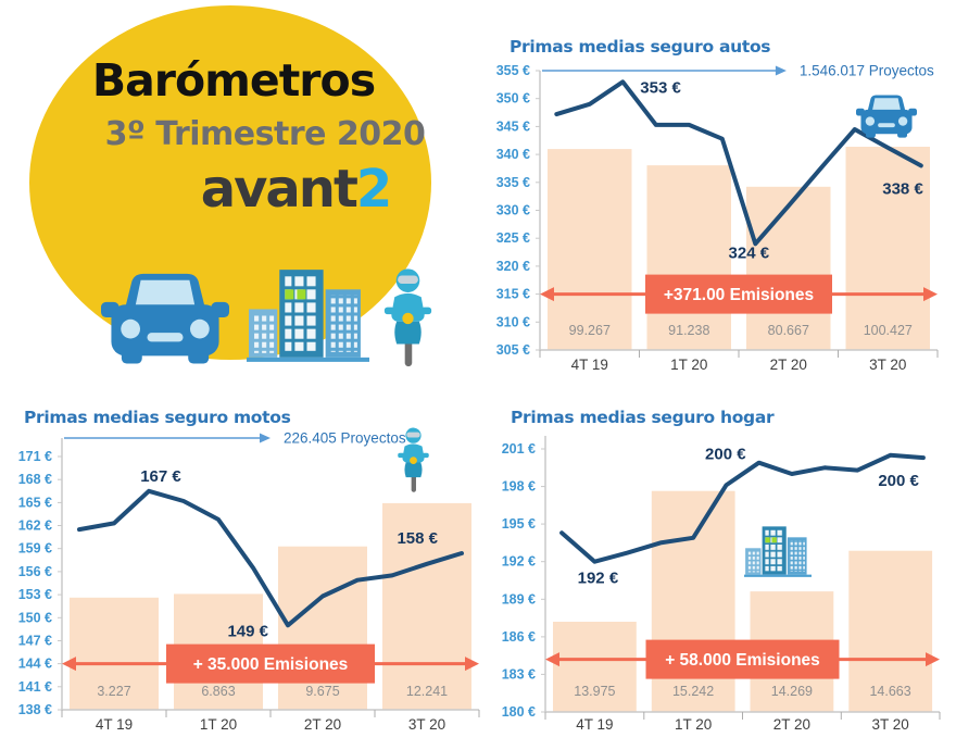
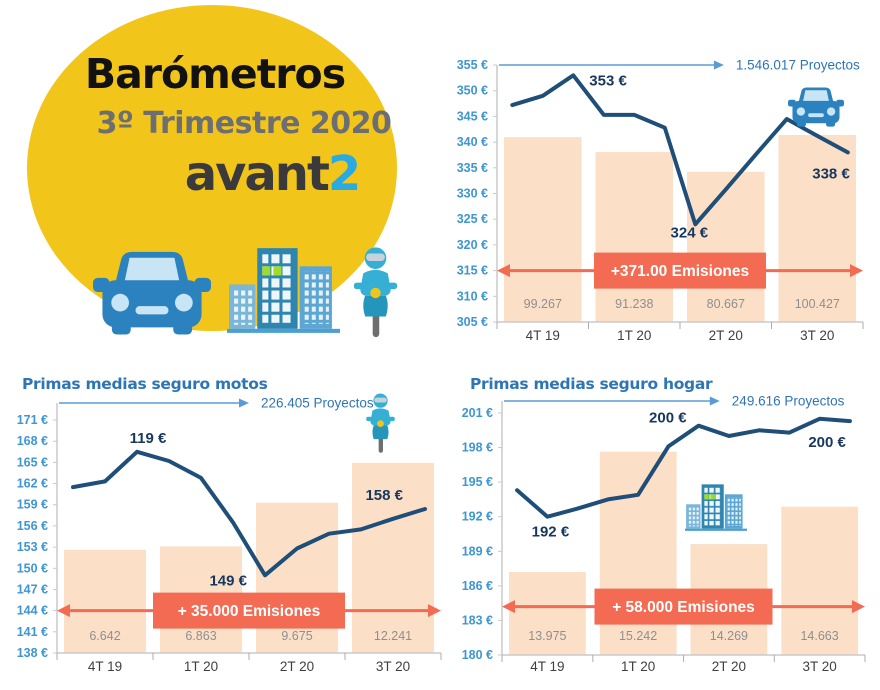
  Barómetros
  3º Trimestre 2020
  avant2
- Primas medias seguro autos
  355 €
  350 €
  345 €
  340 €
  335 €
  330 €
  325 €
  320 €
  315 €
  310 €
  305 €
  4T 19
  99.267
  1T 20
  91.238
  2T 20
  80.667
  3T 20
  100.427
  1.546.017 Proyectos
  +371.00 Emisiones
  353 €
  324 €
  338 €
  Primas medias seguro motos
  171 €
  168 €
  165 €
  162 €
  159 €
  156 €
  153 €
  150 €
  147 €
  144 €
  141 €
  138 €
  4T 19
- 3.227
+ 6.642
  1T 20
  6.863
  2T 20
  9.675
  3T 20
  12.241
  226.405 Proyectos
  + 35.000 Emisiones
- 167 €
+ 119 €
  149 €
  158 €
  Primas medias seguro hogar
  201 €
  198 €
  195 €
  192 €
  189 €
  186 €
  183 €
  180 €
  4T 19
  13.975
  1T 20
  15.242
  2T 20
  14.269
  3T 20
  14.663
+ 249.616 Proyectos
  + 58.000 Emisiones
  192 €
  200 €
  200 €
